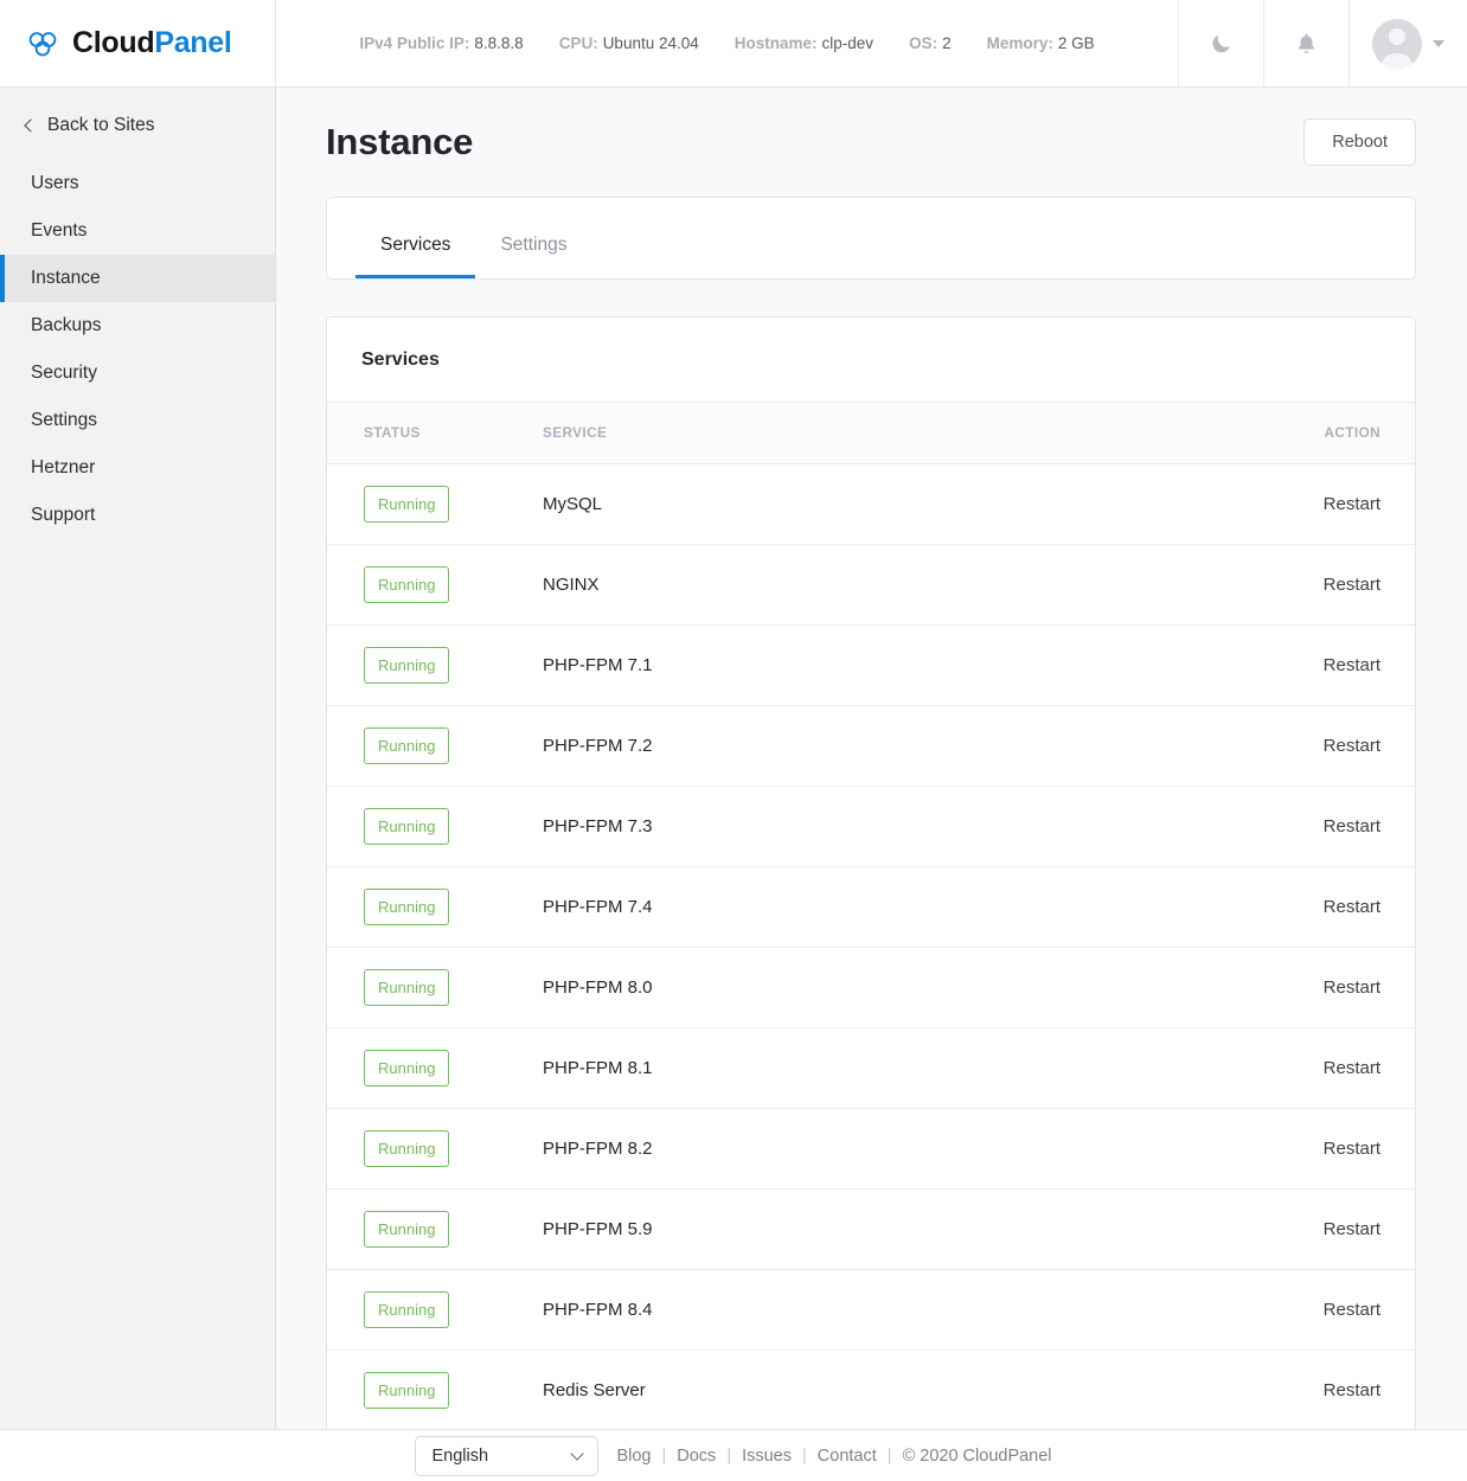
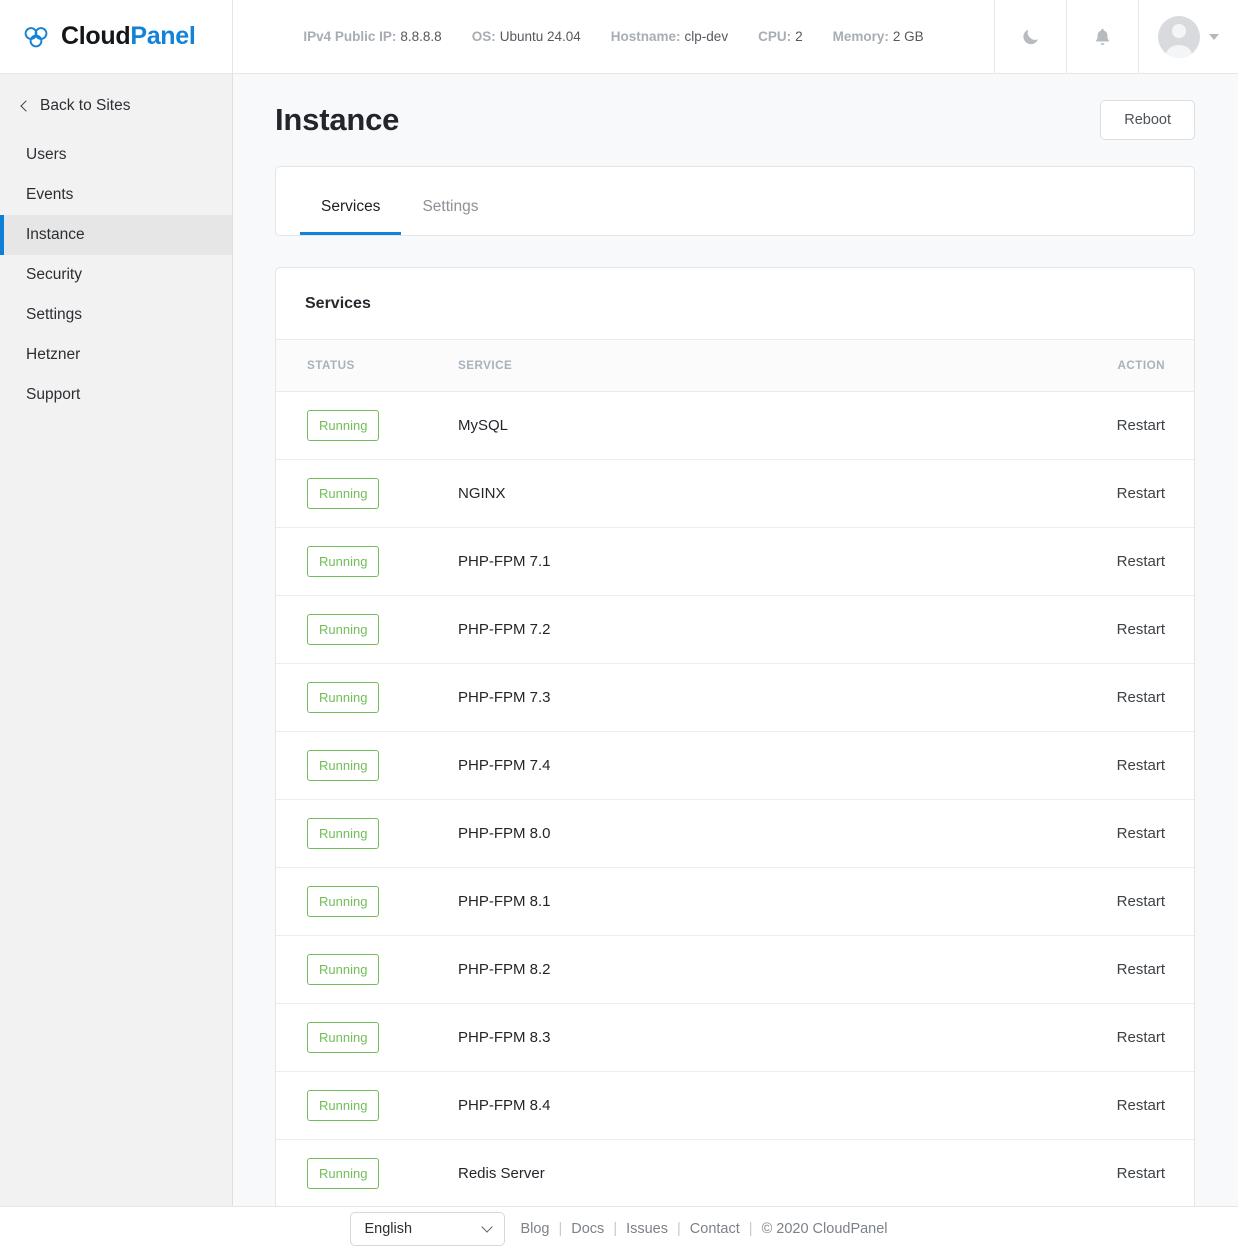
  CloudPanel
  IPv4 Public IP: 8.8.8.8
- CPU: Ubuntu 24.04
+ OS: Ubuntu 24.04
  Hostname: clp-dev
- OS: 2
+ CPU: 2
  Memory: 2 GB
  Back to Sites
  Users
  Events
  Instance
- Backups
  Security
  Settings
  Hetzner
  Support
  Instance
  Reboot
  Services
  Settings
  Services
  STATUS	SERVICE	ACTION
  Running	MySQL	Restart
  Running	NGINX	Restart
  Running	PHP-FPM 7.1	Restart
  Running	PHP-FPM 7.2	Restart
  Running	PHP-FPM 7.3	Restart
  Running	PHP-FPM 7.4	Restart
  Running	PHP-FPM 8.0	Restart
  Running	PHP-FPM 8.1	Restart
  Running	PHP-FPM 8.2	Restart
- Running	PHP-FPM 5.9	Restart
+ Running	PHP-FPM 8.3	Restart
  Running	PHP-FPM 8.4	Restart
  Running	Redis Server	Restart
  English
  Blog
  |
  Docs
  |
  Issues
  |
  Contact
  |
  © 2020 CloudPanel
